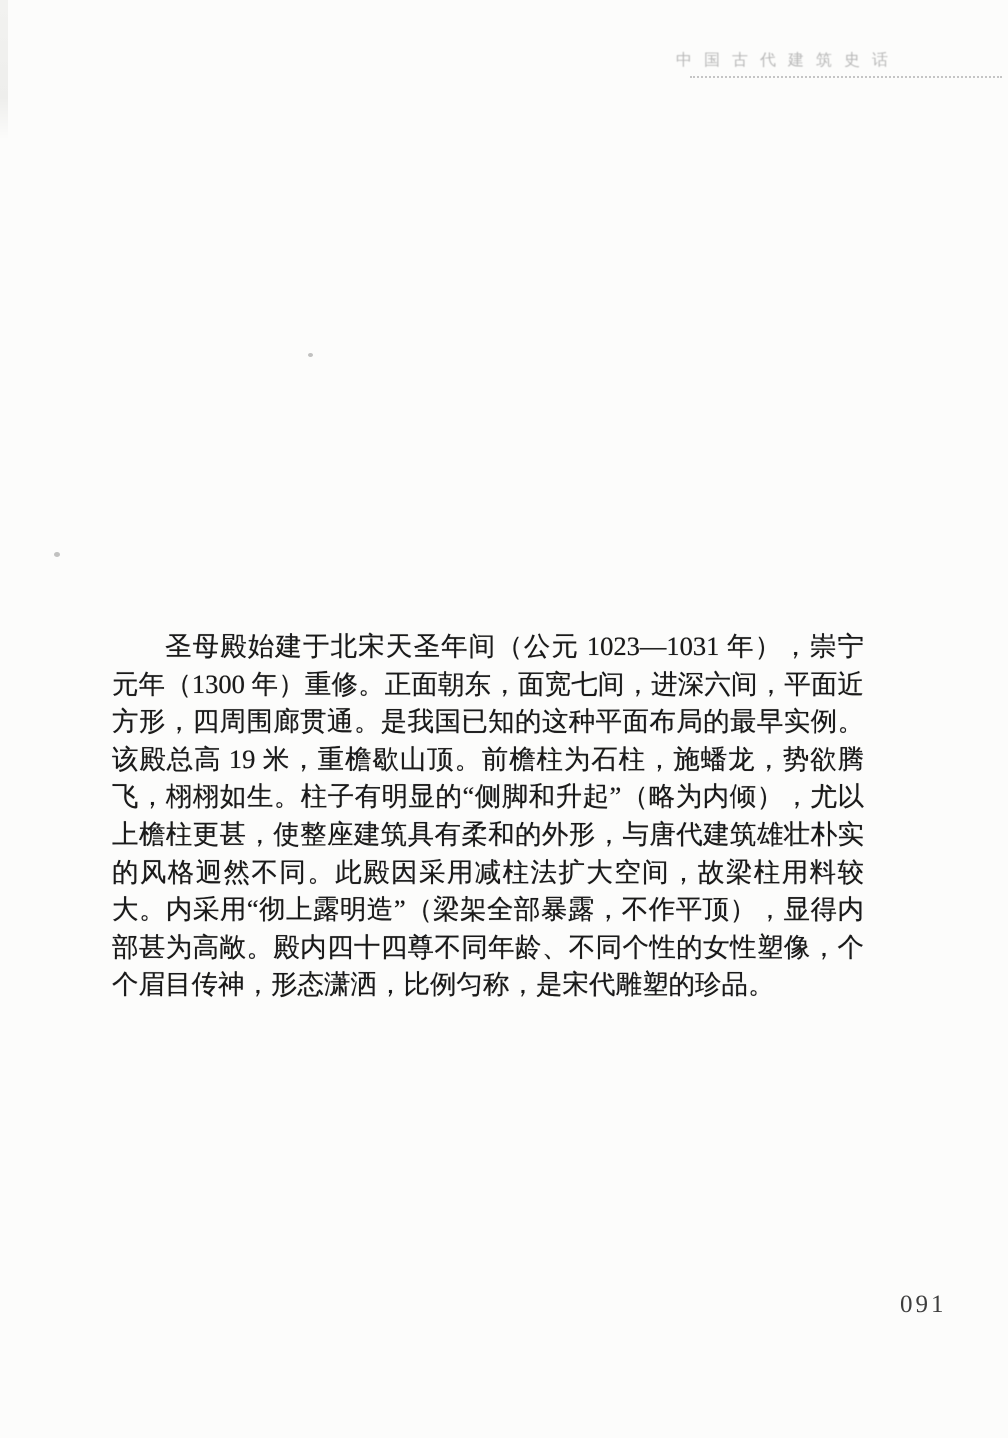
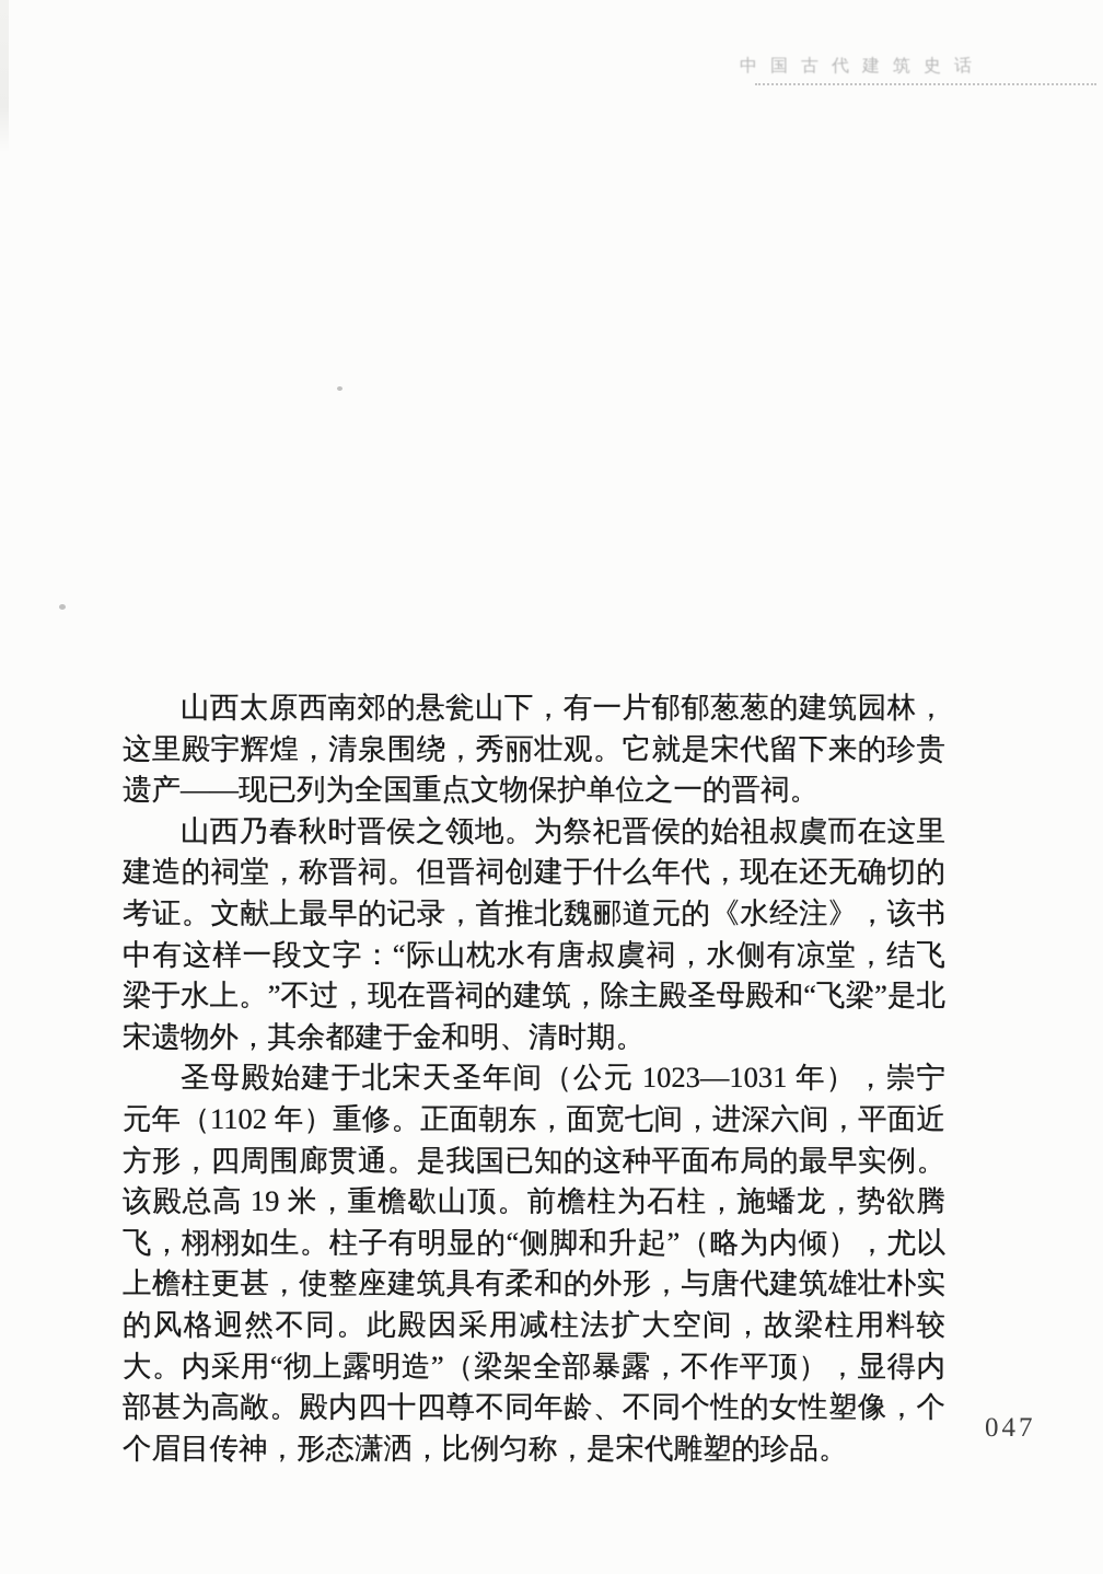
  中国古代建筑史话
+ 山西太原西南郊的悬瓮山下，有一片郁郁葱葱的建筑园林，这里殿宇辉煌，清泉围绕，秀丽壮观。它就是宋代留下来的珍贵遗产——现已列为全国重点文物保护单位之一的晋祠。
+ 山西乃春秋时晋侯之领地。为祭祀晋侯的始祖叔虞而在这里建造的祠堂，称晋祠。但晋祠创建于什么年代，现在还无确切的考证。文献上最早的记录，首推北魏郦道元的《水经注》，该书中有这样一段文字：“际山枕水有唐叔虞祠，水侧有凉堂，结飞梁于水上。”不过，现在晋祠的建筑，除主殿圣母殿和“飞梁”是北宋遗物外，其余都建于金和明、清时期。
- 圣母殿始建于北宋天圣年间（公元 1023—1031 年），崇宁元年（1300 年）重修。正面朝东，面宽七间，进深六间，平面近方形，四周围廊贯通。是我国已知的这种平面布局的最早实例。该殿总高 19 米，重檐歇山顶。前檐柱为石柱，施蟠龙，势欲腾飞，栩栩如生。柱子有明显的“侧脚和升起”（略为内倾），尤以上檐柱更甚，使整座建筑具有柔和的外形，与唐代建筑雄壮朴实的风格迥然不同。此殿因采用减柱法扩大空间，故梁柱用料较大。内采用“彻上露明造”（梁架全部暴露，不作平顶），显得内部甚为高敞。殿内四十四尊不同年龄、不同个性的女性塑像，个个眉目传神，形态潇洒，比例匀称，是宋代雕塑的珍品。
+ 圣母殿始建于北宋天圣年间（公元 1023—1031 年），崇宁元年（1102 年）重修。正面朝东，面宽七间，进深六间，平面近方形，四周围廊贯通。是我国已知的这种平面布局的最早实例。该殿总高 19 米，重檐歇山顶。前檐柱为石柱，施蟠龙，势欲腾飞，栩栩如生。柱子有明显的“侧脚和升起”（略为内倾），尤以上檐柱更甚，使整座建筑具有柔和的外形，与唐代建筑雄壮朴实的风格迥然不同。此殿因采用减柱法扩大空间，故梁柱用料较大。内采用“彻上露明造”（梁架全部暴露，不作平顶），显得内部甚为高敞。殿内四十四尊不同年龄、不同个性的女性塑像，个个眉目传神，形态潇洒，比例匀称，是宋代雕塑的珍品。
- 091
+ 047
